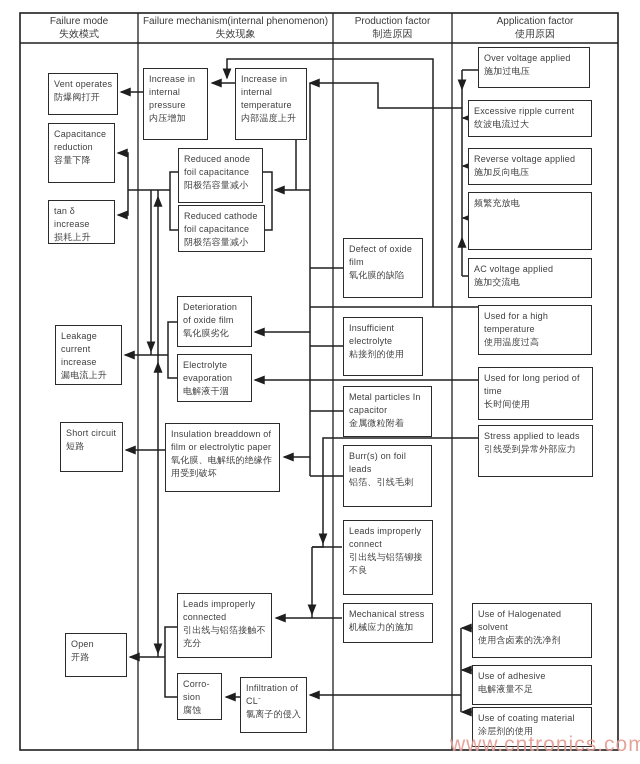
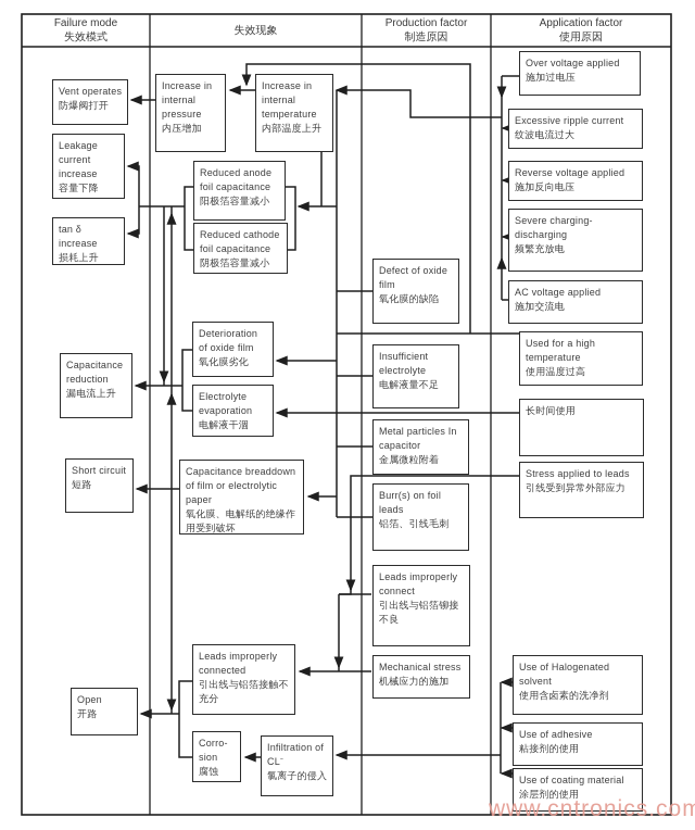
  Failure mode
  失效模式
- Failure mechanism(internal phenomenon)
  失效现象
  Production factor
  制造原因
  Application factor
  使用原因
  Vent operates
  防爆阀打开
- Capacitance reduction
+ Leakage current increase
  容量下降
  tan δ increase
  损耗上升
- Leakage current increase
+ Capacitance reduction
  漏电流上升
  Short circuit
  短路
  Open
  开路
  Increase in internal pressure
  内压增加
  Increase in internal temperature
  内部温度上升
  Reduced anode foil capacitance
  阳极箔容量减小
  Reduced cathode foil capacitance
  阴极箔容量减小
  Deterioration of oxide film
  氧化膜劣化
  Electrolyte evaporation
  电解液干涸
- Insulation breaddown of film or electrolytic paper
+ Capacitance breaddown of film or electrolytic paper
  氧化膜、电解纸的绝缘作用受到破坏
  Leads improperly connected
  引出线与铝箔接触不充分
  Corro-sion
  腐蚀
  Infiltration of CL⁻
  氯离子的侵入
  Defect of oxide film
  氧化膜的缺陷
  Insufficient electrolyte
- 粘接剂的使用
+ 电解液量不足
  Metal particles In capacitor
  金属微粒附着
  Burr(s) on foil leads
  铝箔、引线毛刺
  Leads improperly connect
  引出线与铝箔铆接不良
  Mechanical stress
  机械应力的施加
  Over voltage applied
  施加过电压
  Excessive ripple current
  纹波电流过大
  Reverse voltage applied
  施加反向电压
+ Severe charging-discharging
  频繁充放电
  AC voltage applied
  施加交流电
  Used for a high temperature
  使用温度过高
- Used for long period of time
  长时间使用
  Stress applied to leads
  引线受到异常外部应力
  Use of Halogenated solvent
  使用含卤素的洗净剂
  Use of adhesive
- 电解液量不足
+ 粘接剂的使用
  Use of coating material
  涂层剂的使用
  www.cntronics.com
